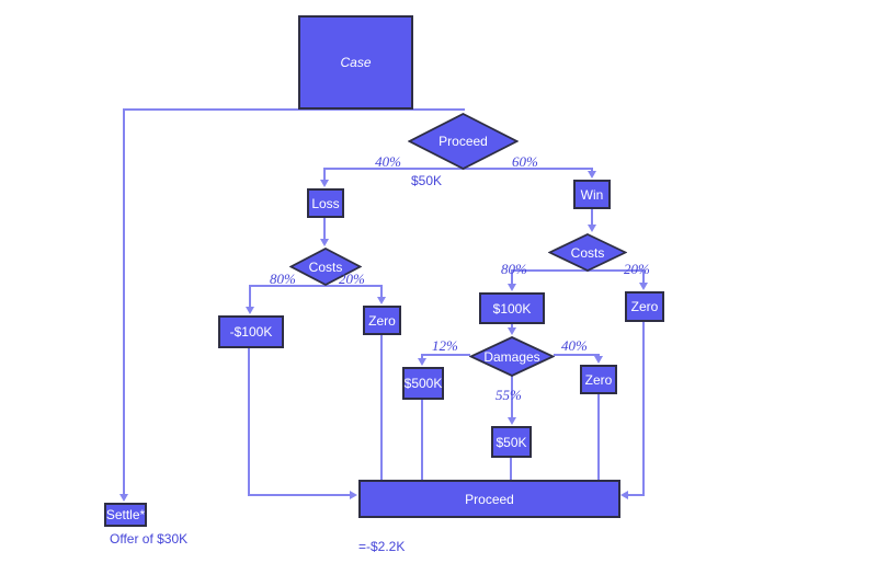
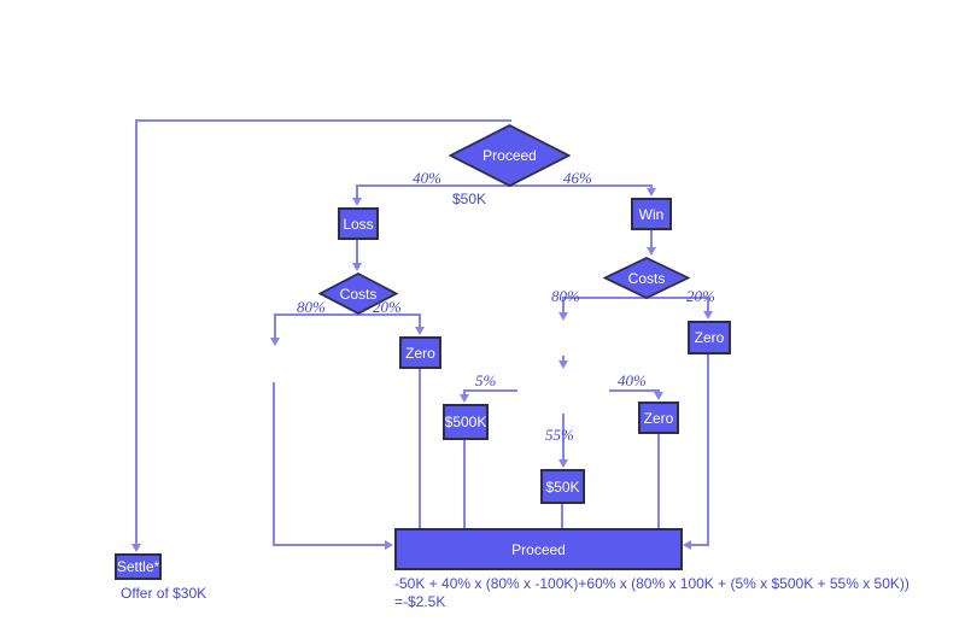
  Proceed
  Costs
  Costs
- Damages
- Case
  Loss
  Win
- -$100K
  Zero
- $100K
  Zero
  $500K
  Zero
  $50K
  Proceed
  Settle*
  40%
- 60%
+ 46%
  $50K
  80%
  20%
  80%
  20%
- 12%
+ 5%
  40%
  55%
  Offer of $30K
+ -50K + 40% x (80% x -100K)+60% x (80% x 100K + (5% x $500K + 55% x 50K))
- =-$2.2K
+ =-$2.5K
